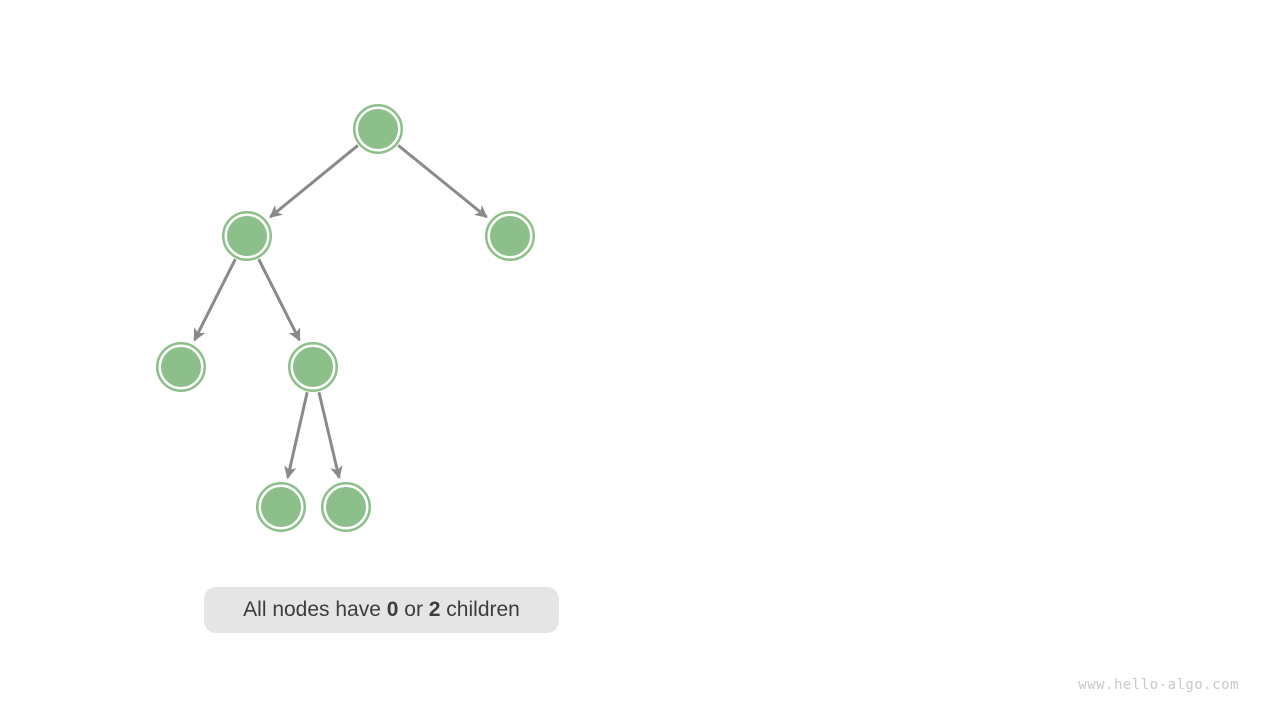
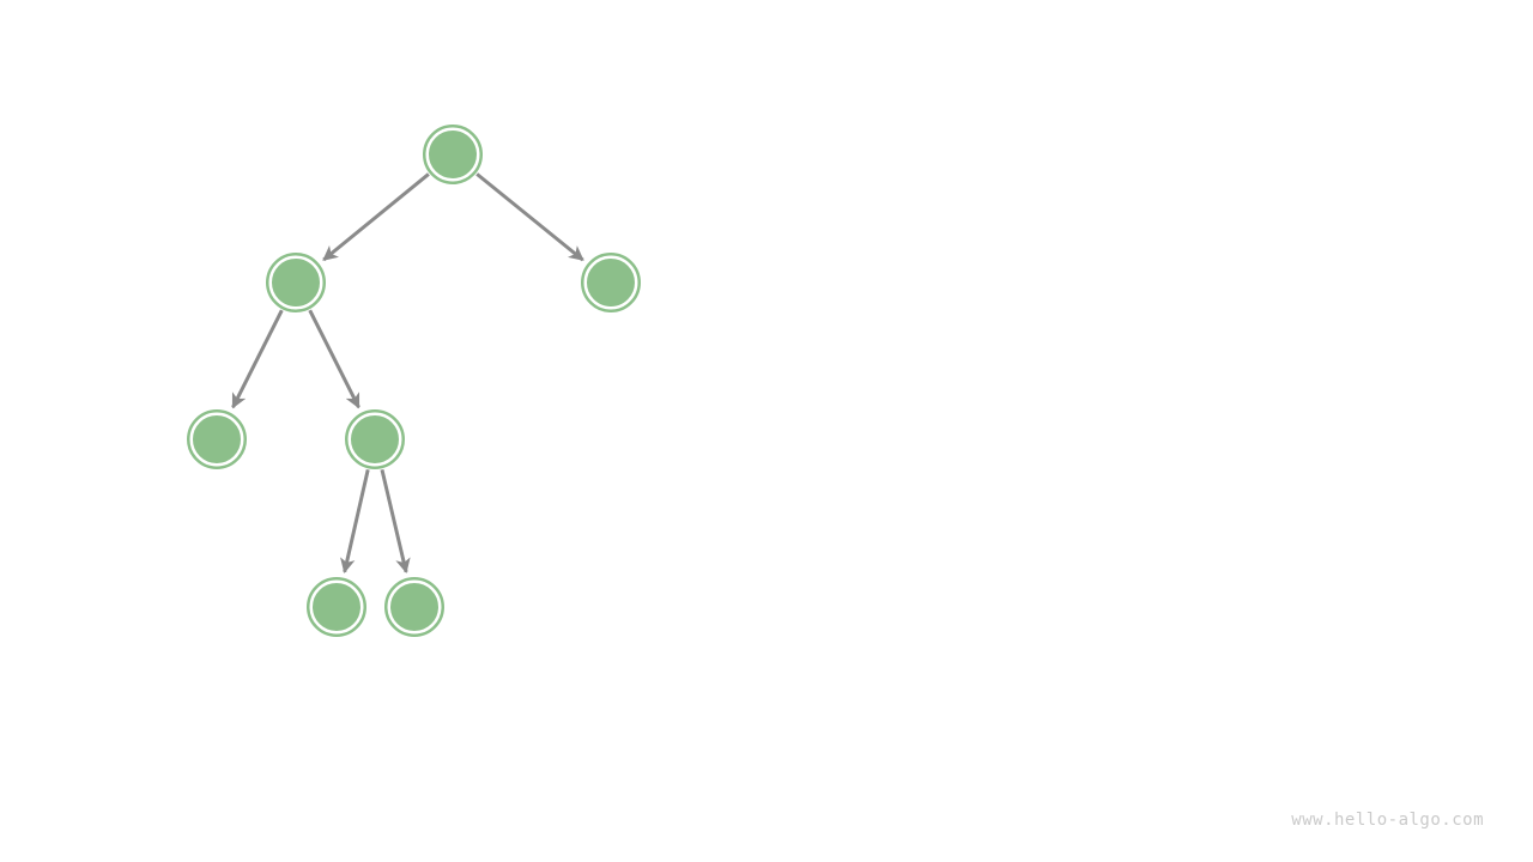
- All nodes have
- 0
- or
- 2
- children
  www.hello-algo.com
